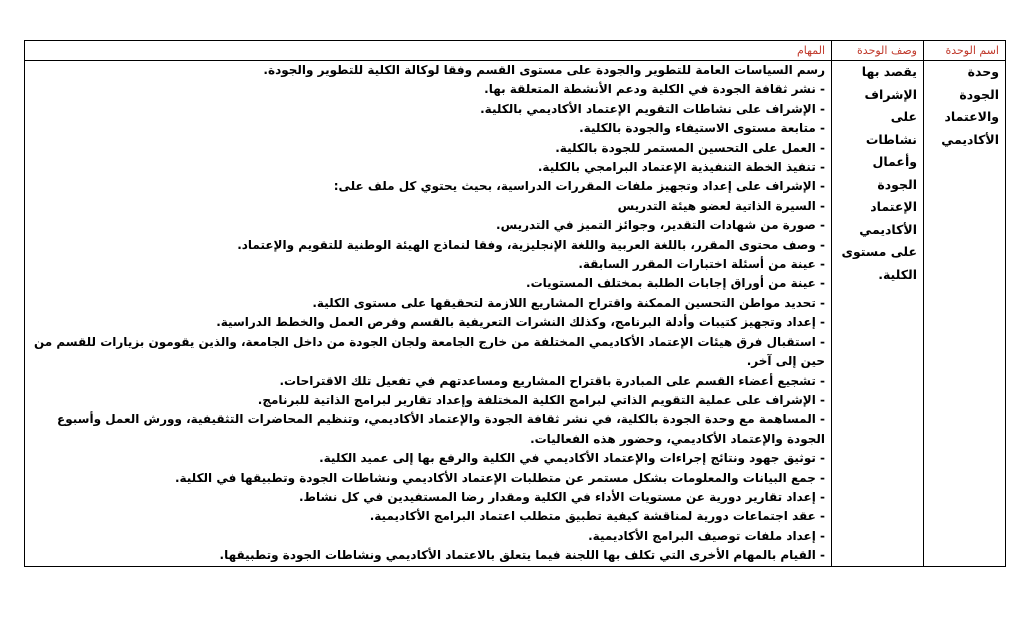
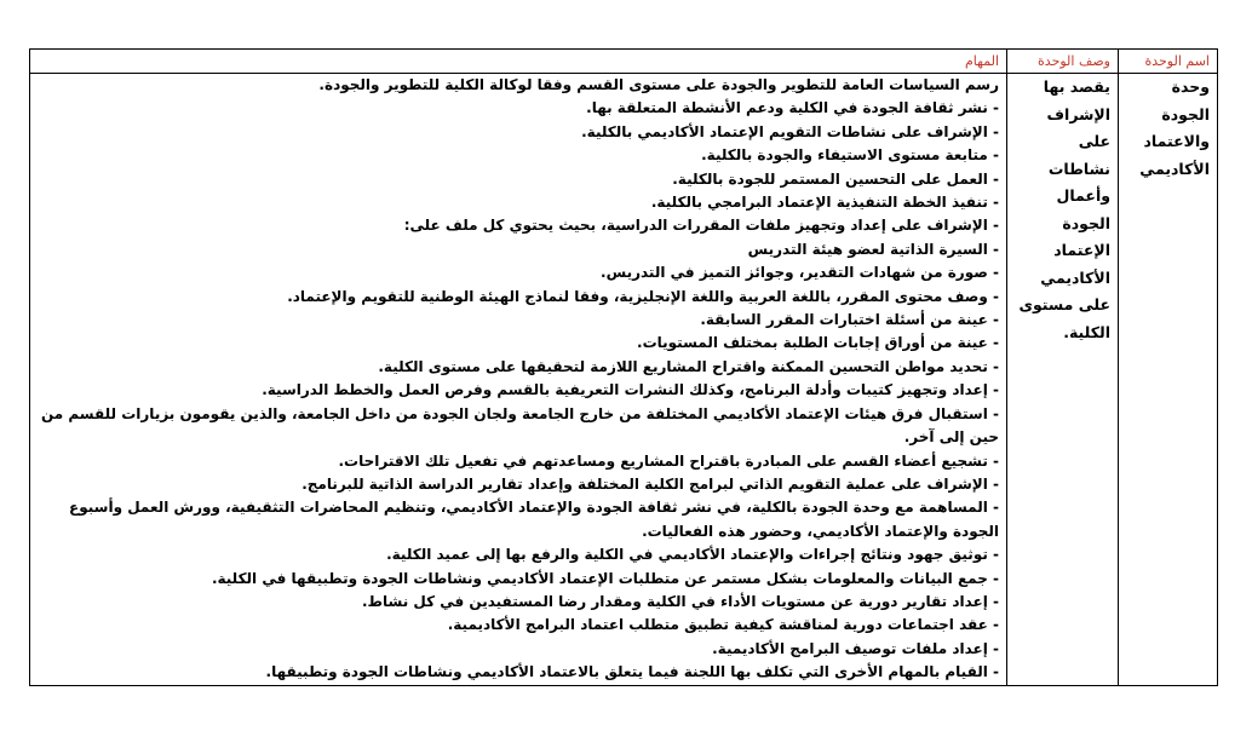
  اسم الوحدة	وصف الوحدة	المهام
- وحدة الجودة والاعتماد الأكاديمي	يقصد بها الإشراف على نشاطات وأعمال الجودة الإعتماد الأكاديمي على مستوى الكلية.	رسم السياسات العامة للتطوير والجودة على مستوى القسم وفقا لوكالة الكلية للتطوير والجودة. - نشر ثقافة الجودة في الكلية ودعم الأنشطة المتعلقة بها. - الإشراف على نشاطات التقويم الإعتماد الأكاديمي بالكلية. - متابعة مستوى الاستيفاء والجودة بالكلية. - العمل على التحسين المستمر للجودة بالكلية. - تنفيذ الخطة التنفيذية الإعتماد البرامجي بالكلية. - الإشراف على إعداد وتجهيز ملفات المقررات الدراسية، بحيث يحتوي كل ملف على: - السيرة الذاتية لعضو هيئة التدريس - صورة من شهادات التقدير، وجوائز التميز في التدريس. - وصف محتوى المقرر، باللغة العربية واللغة الإنجليزية، وفقا لنماذج الهيئة الوطنية للتقويم والإعتماد. - عينة من أسئلة اختبارات المقرر السابقة. - عينة من أوراق إجابات الطلبة بمختلف المستويات. - تحديد مواطن التحسين الممكنة واقتراح المشاريع اللازمة لتحقيقها على مستوى الكلية. - إعداد وتجهيز كتيبات وأدلة البرنامج، وكذلك النشرات التعريفية بالقسم وفرص العمل والخطط الدراسية. - استقبال فرق هيئات الإعتماد الأكاديمي المختلفة من خارج الجامعة ولجان الجودة من داخل الجامعة، والذين يقومون بزيارات للقسم من حين إلى آخر. - تشجيع أعضاء القسم على المبادرة باقتراح المشاريع ومساعدتهم في تفعيل تلك الاقتراحات. - الإشراف على عملية التقويم الذاتي لبرامج الكلية المختلفة وإعداد تقارير لبرامج الذاتية للبرنامج. - المساهمة مع وحدة الجودة بالكلية، في نشر ثقافة الجودة والإعتماد الأكاديمي، وتنظيم المحاضرات التثقيفية، وورش العمل وأسبوع الجودة والإعتماد الأكاديمي، وحضور هذه الفعاليات. - توثيق جهود ونتائج إجراءات والإعتماد الأكاديمي في الكلية والرفع بها إلى عميد الكلية. - جمع البيانات والمعلومات بشكل مستمر عن متطلبات الإعتماد الأكاديمي ونشاطات الجودة وتطبيقها في الكلية. - إعداد تقارير دورية عن مستويات الأداء في الكلية ومقدار رضا المستفيدين في كل نشاط. - عقد اجتماعات دورية لمناقشة كيفية تطبيق متطلب اعتماد البرامج الأكاديمية. - إعداد ملفات توصيف البرامج الأكاديمية. - القيام بالمهام الأخرى التي تكلف بها اللجنة فيما يتعلق بالاعتماد الأكاديمي ونشاطات الجودة وتطبيقها.
+ وحدة الجودة والاعتماد الأكاديمي	يقصد بها الإشراف على نشاطات وأعمال الجودة الإعتماد الأكاديمي على مستوى الكلية.	رسم السياسات العامة للتطوير والجودة على مستوى القسم وفقا لوكالة الكلية للتطوير والجودة. - نشر ثقافة الجودة في الكلية ودعم الأنشطة المتعلقة بها. - الإشراف على نشاطات التقويم الإعتماد الأكاديمي بالكلية. - متابعة مستوى الاستيفاء والجودة بالكلية. - العمل على التحسين المستمر للجودة بالكلية. - تنفيذ الخطة التنفيذية الإعتماد البرامجي بالكلية. - الإشراف على إعداد وتجهيز ملفات المقررات الدراسية، بحيث يحتوي كل ملف على: - السيرة الذاتية لعضو هيئة التدريس - صورة من شهادات التقدير، وجوائز التميز في التدريس. - وصف محتوى المقرر، باللغة العربية واللغة الإنجليزية، وفقا لنماذج الهيئة الوطنية للتقويم والإعتماد. - عينة من أسئلة اختبارات المقرر السابقة. - عينة من أوراق إجابات الطلبة بمختلف المستويات. - تحديد مواطن التحسين الممكنة واقتراح المشاريع اللازمة لتحقيقها على مستوى الكلية. - إعداد وتجهيز كتيبات وأدلة البرنامج، وكذلك النشرات التعريفية بالقسم وفرص العمل والخطط الدراسية. - استقبال فرق هيئات الإعتماد الأكاديمي المختلفة من خارج الجامعة ولجان الجودة من داخل الجامعة، والذين يقومون بزيارات للقسم من حين إلى آخر. - تشجيع أعضاء القسم على المبادرة باقتراح المشاريع ومساعدتهم في تفعيل تلك الاقتراحات. - الإشراف على عملية التقويم الذاتي لبرامج الكلية المختلفة وإعداد تقارير الدراسة الذاتية للبرنامج. - المساهمة مع وحدة الجودة بالكلية، في نشر ثقافة الجودة والإعتماد الأكاديمي، وتنظيم المحاضرات التثقيفية، وورش العمل وأسبوع الجودة والإعتماد الأكاديمي، وحضور هذه الفعاليات. - توثيق جهود ونتائج إجراءات والإعتماد الأكاديمي في الكلية والرفع بها إلى عميد الكلية. - جمع البيانات والمعلومات بشكل مستمر عن متطلبات الإعتماد الأكاديمي ونشاطات الجودة وتطبيقها في الكلية. - إعداد تقارير دورية عن مستويات الأداء في الكلية ومقدار رضا المستفيدين في كل نشاط. - عقد اجتماعات دورية لمناقشة كيفية تطبيق متطلب اعتماد البرامج الأكاديمية. - إعداد ملفات توصيف البرامج الأكاديمية. - القيام بالمهام الأخرى التي تكلف بها اللجنة فيما يتعلق بالاعتماد الأكاديمي ونشاطات الجودة وتطبيقها.
